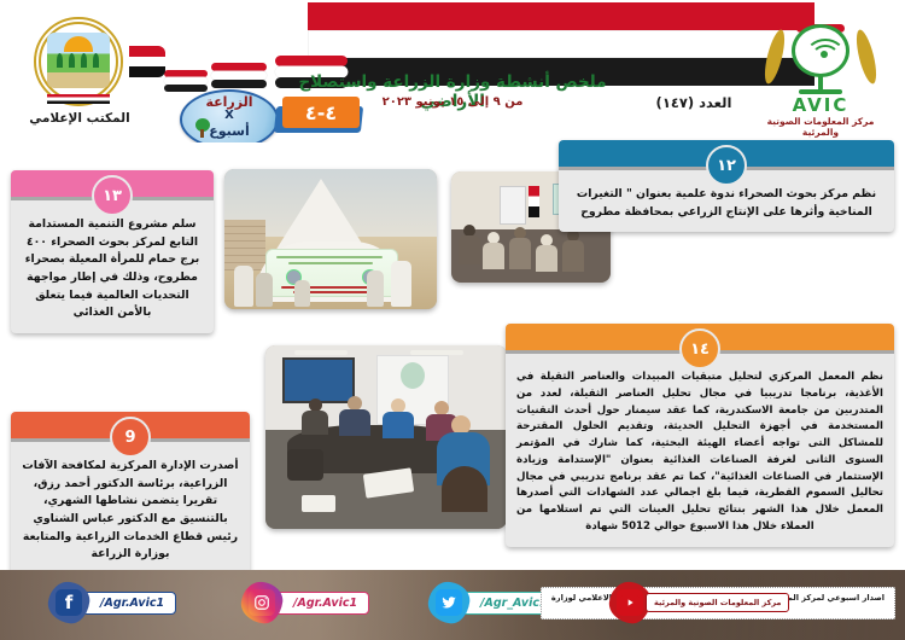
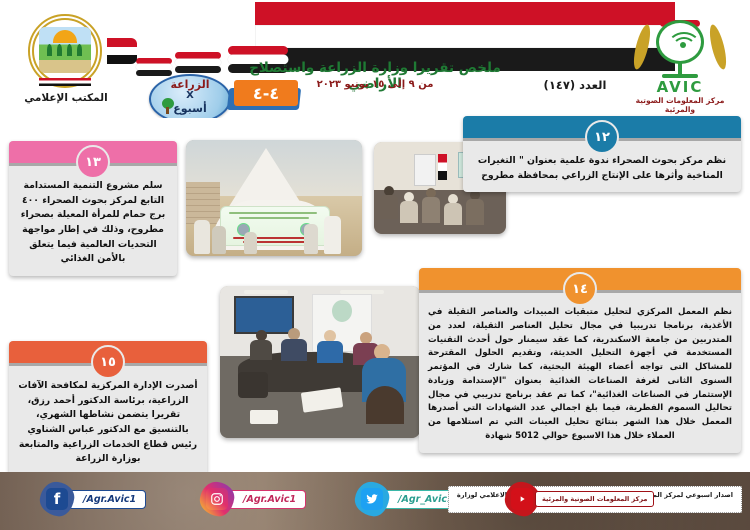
  المكتب الإعلامي
  الزراعة
  X
  أسبوع
  ٤-٤
- ملخص أنشطة وزارة الزراعة واستصلاح الأراضي
+ ملخص تقريرا وزارة الزراعة واستصلاح الأراضي
  من ٩ إلى ١٥ يونيو ٢٠٢٣
  العدد (١٤٧)
  AVIC
  مركز المعلومات الصوتية والمرئية
  ١٢
  نظم مركز بحوث الصحراء ندوة علمية بعنوان " التغيرات المناخية وأثرها على الإنتاج الزراعي بمحافظة مطروح
  ١٣
  سلم مشروع التنمية المستدامة التابع لمركز بحوث الصحراء ٤٠٠ برج حمام للمرأة المعيلة بصحراء مطروح، وذلك في إطار مواجهة التحديات العالمية فيما يتعلق بالأمن الغذائي
  ١٤
  نظم المعمل المركزي لتحليل متبقيات المبيدات والعناصر الثقيلة في الأغذية، برنامجا تدريبيا في مجال تحليل العناصر الثقيلة، لعدد من المتدربين من جامعة الاسكندرية، كما عقد سيمنار حول أحدث التقنيات المستخدمة في أجهزة التحليل الحديثة، وتقديم الحلول المقترحة للمشاكل التى تواجه أعضاء الهيئة البحثية، كما شارك في المؤتمر السنوى الثانى لغرفة الصناعات الغذائية بعنوان "الإستدامة وزيادة الإستثمار في الصناعات الغذائية"، كما تم عقد برنامج تدريبي في مجال تحاليل السموم الفطرية، فيما بلغ اجمالي عدد الشهادات التي أصدرها المعمل خلال هذا الشهر بنتائج تحليل العينات التي تم استلامها من العملاء خلال هذا الاسبوع حوالي 5012 شهادة
- 9
+ ١٥
  أصدرت الإدارة المركزية لمكافحة الآفات الزراعية، برئاسة الدكتور أحمد رزق، تقريرا يتضمن نشاطها الشهري، بالتنسيق مع الدكتور عباس الشناوي رئيس قطاع الخدمات الزراعية والمتابعة بوزارة الزراعة
  f
  /Agr.Avic1
  /Agr.Avic1
  /Agr_Avic
  مركز المعلومات الصوتية والمرئية
